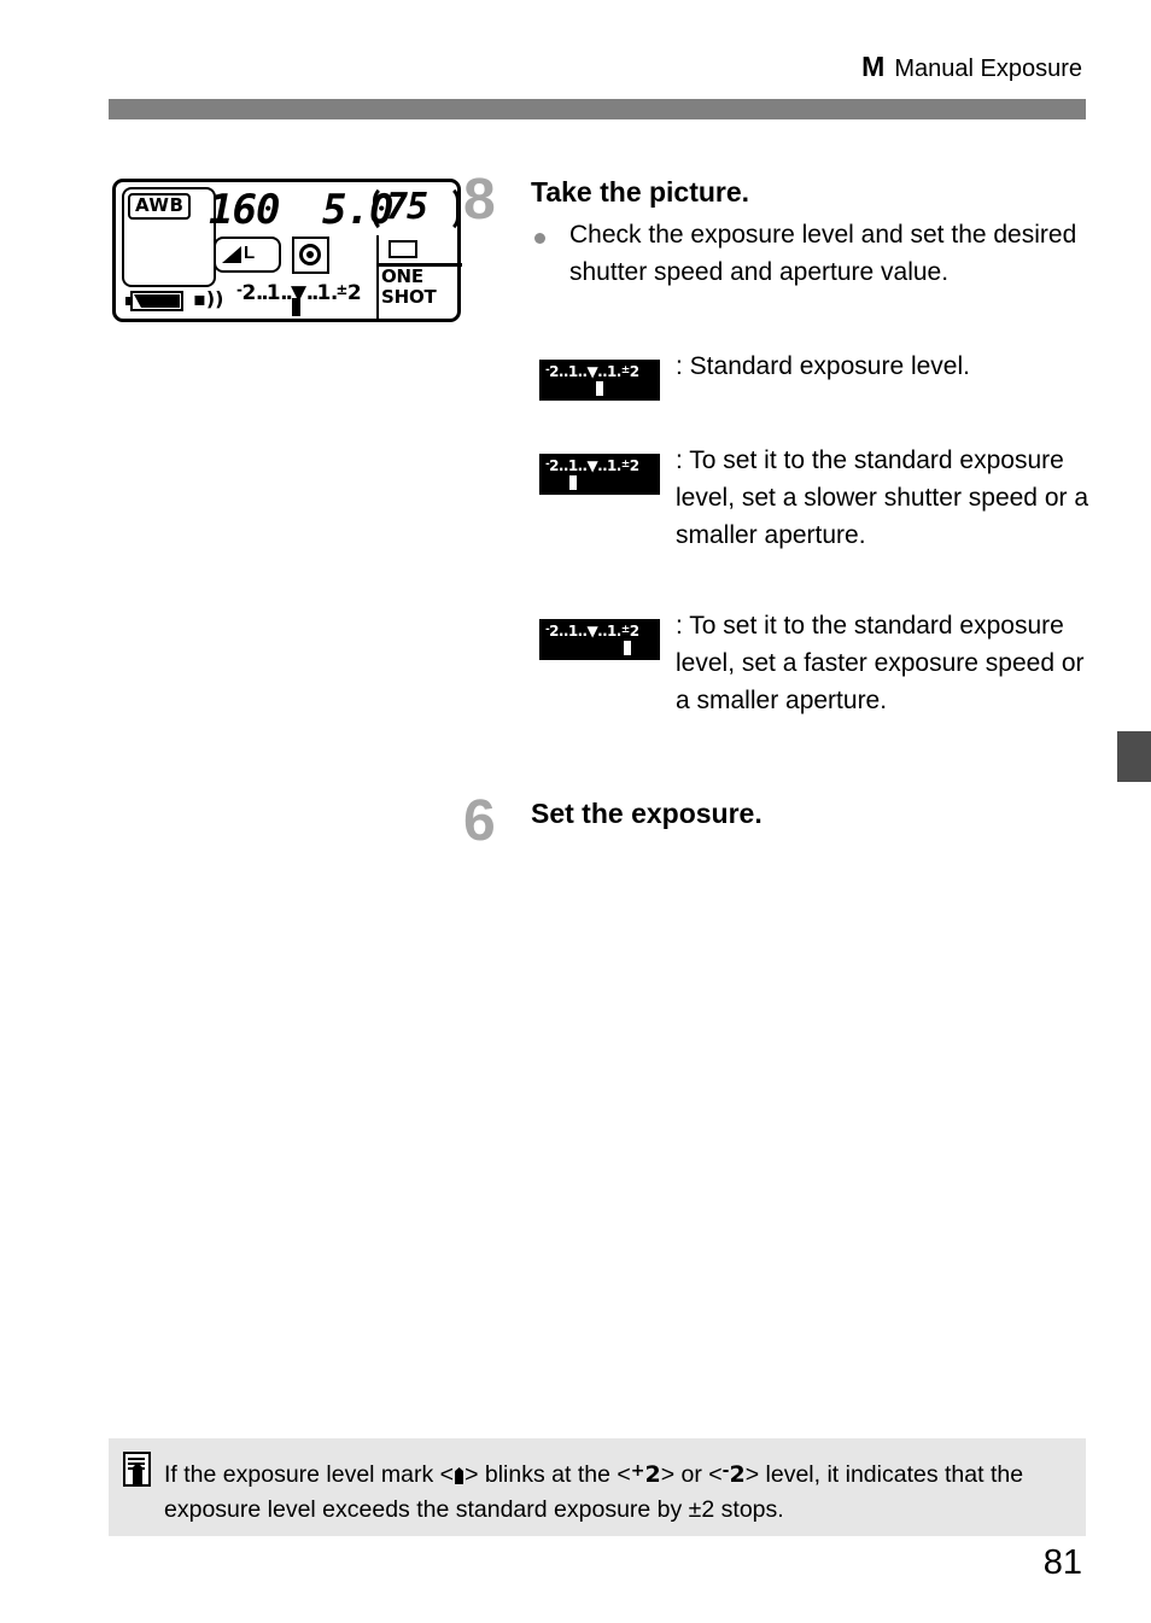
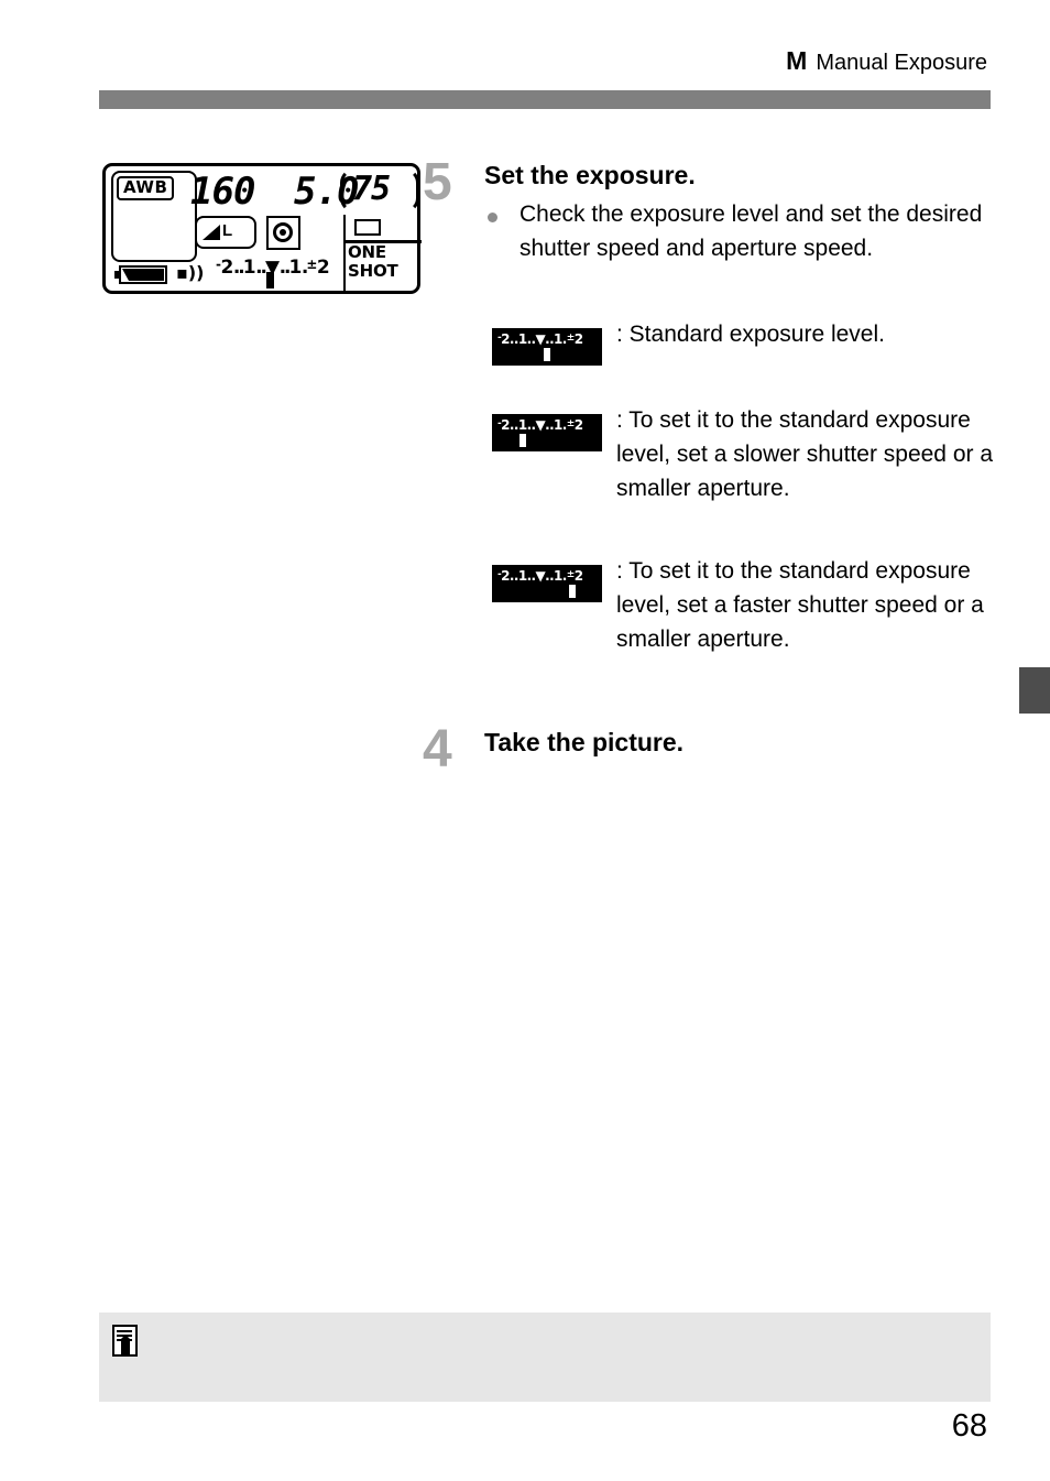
  M
  Manual Exposure
  AWB
  ▪))
  160
  5.0
  75
  L
  ONE SHOT
  -2..1..▼..1.±2
- 8
+ 5
- Take the picture.
+ Set the exposure.
- Check the exposure level and set the desired shutter speed and aperture value.
+ Check the exposure level and set the desired shutter speed and aperture speed.
  -2..1..▼..1.±2
  : Standard exposure level.
  -2..1..▼..1.±2
  : To set it to the standard exposure level, set a slower shutter speed or a smaller aperture.
  -2..1..▼..1.±2
- : To set it to the standard exposure level, set a faster exposure speed or a smaller aperture.
+ : To set it to the standard exposure level, set a faster shutter speed or a smaller aperture.
- 6
+ 4
- Set the exposure.
+ Take the picture.
- If the exposure level mark < > blinks at the <+2> or <-2> level, it indicates that the exposure level exceeds the standard exposure by ±2 stops.
- 81
+ 68
